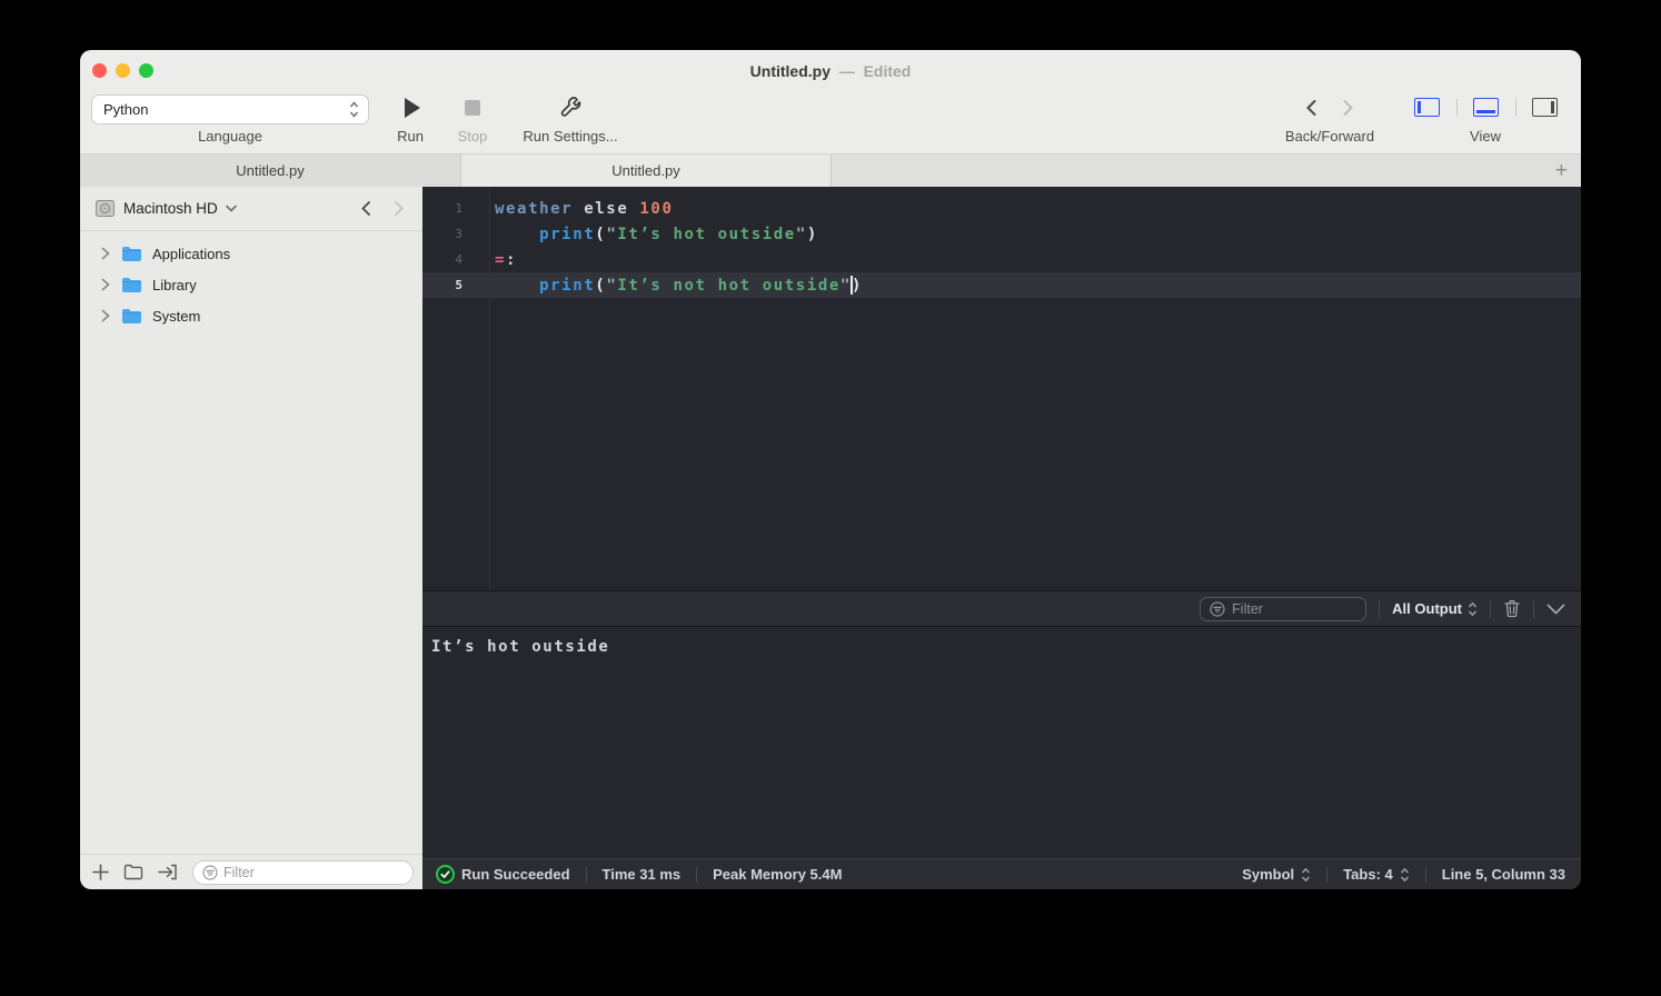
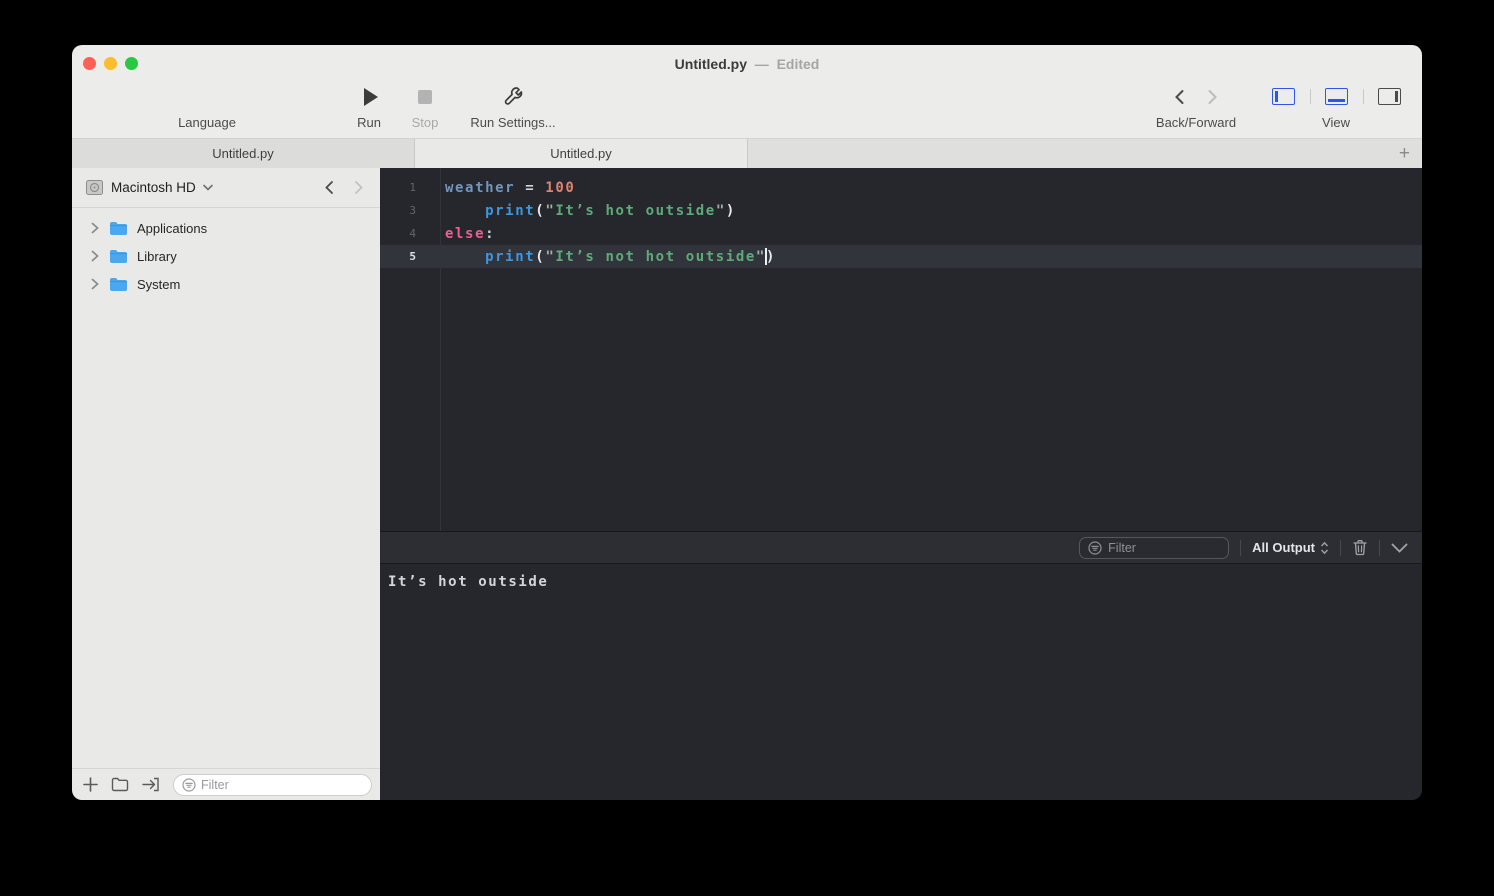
  Untitled.py — Edited
- Python
  Language
  Run
  Stop
  Run Settings...
  Back/Forward
  View
  Untitled.py
  Untitled.py
  +
  Macintosh HD
  Applications
  Library
  System
  Filter
  1
- weather else 100
+ weather = 100
  3
  print("It’s hot outside")
  4
- =:
+ else:
  5
  print("It’s not hot outside")
  Filter
  All Output
  It’s hot outside
- Run Succeeded
- Time 31 ms
- Peak Memory 5.4M
- Symbol
- Tabs: 4
- Line 5, Column 33
